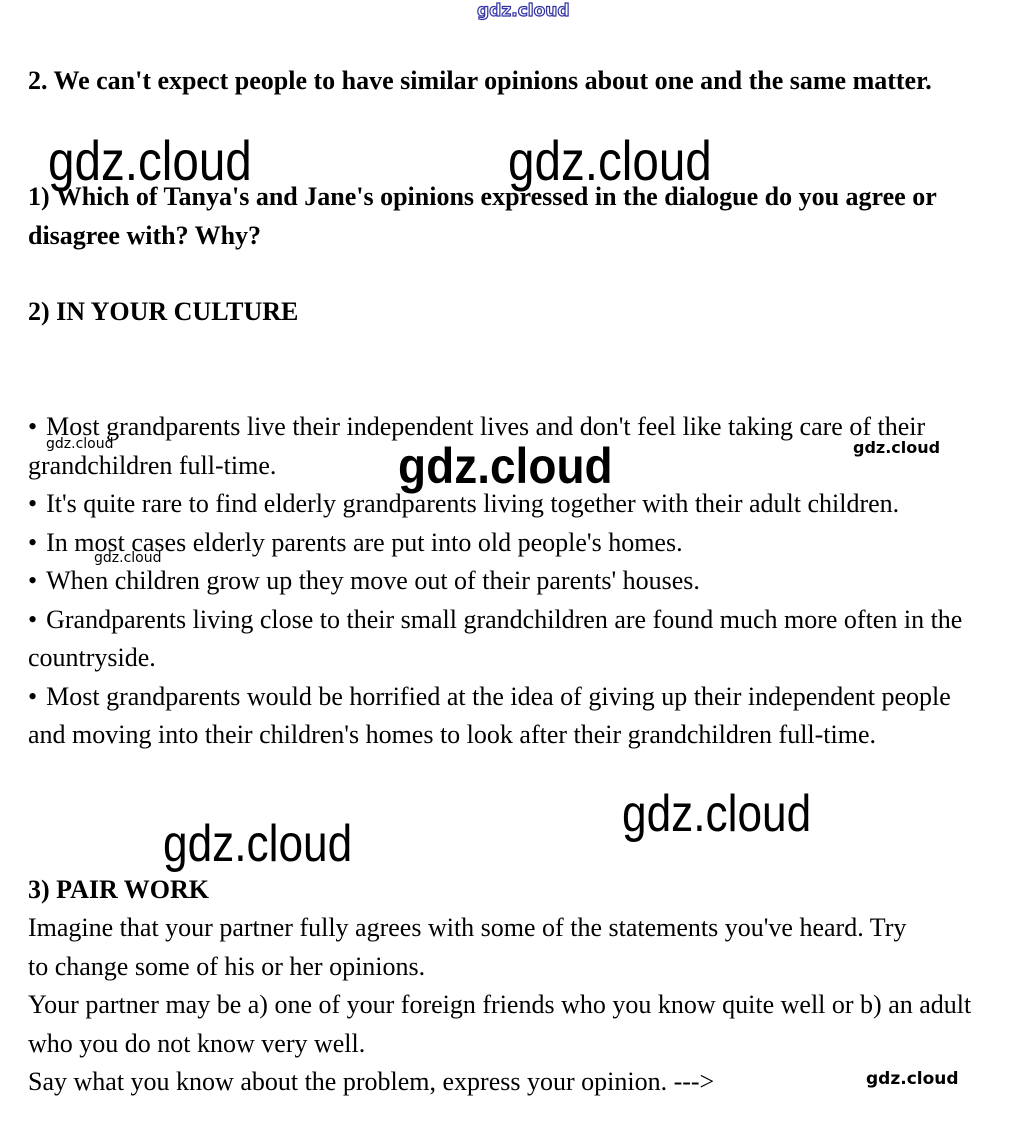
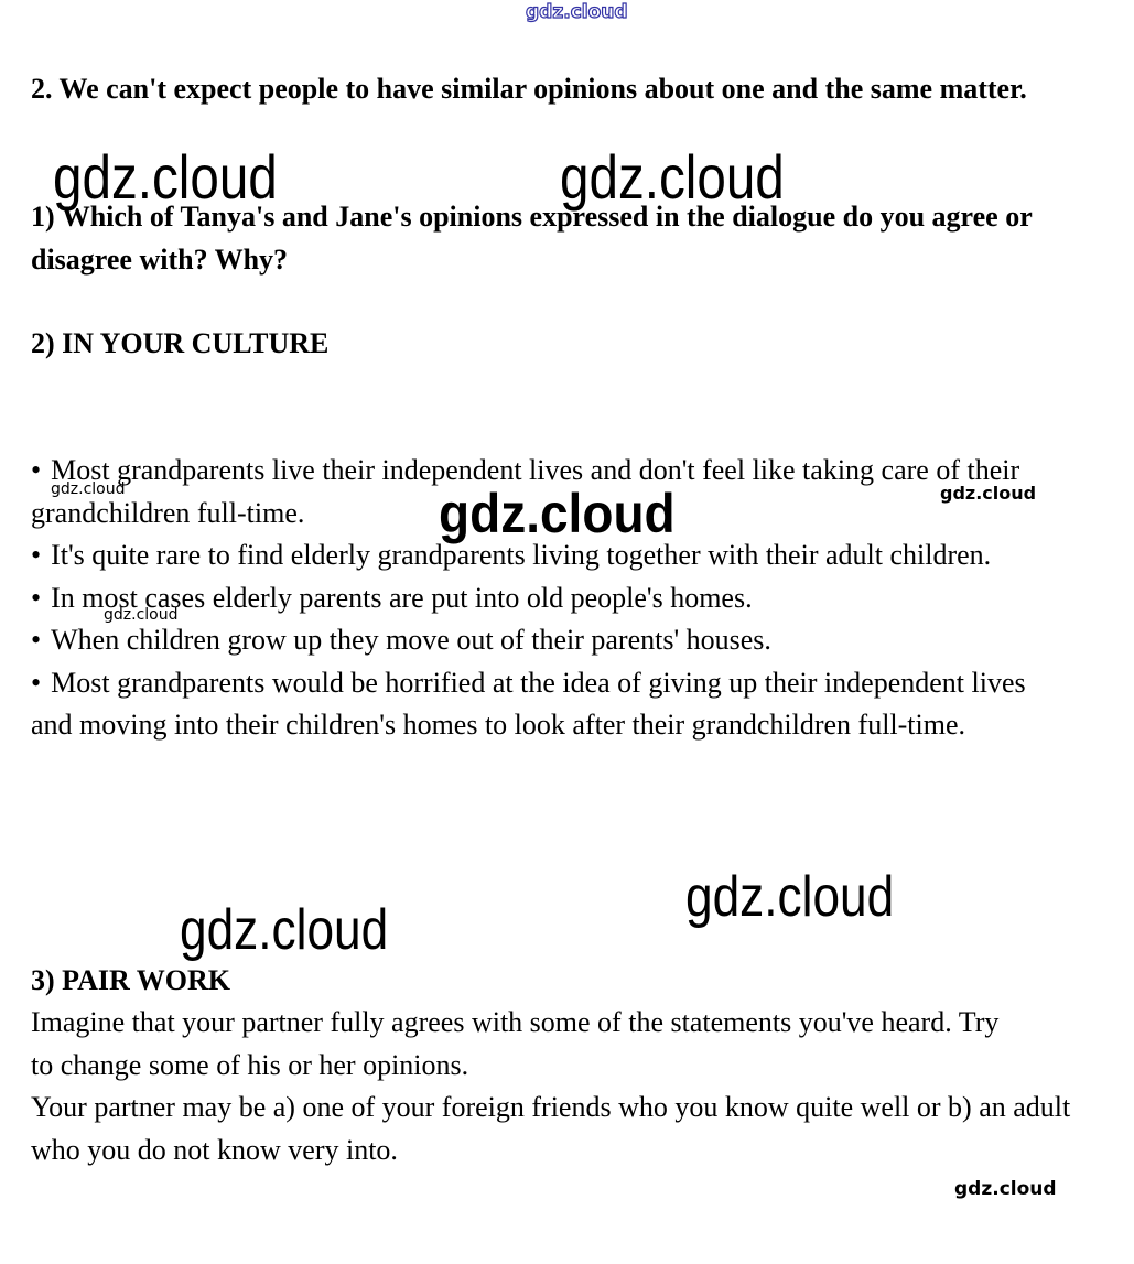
  gdz.cloud
  gdz.cloud
  gdz.cloud
  gdz.cloud
  gdz.cloud
  gdz.cloud
  gdz.cloud
  gdz.cloud
  gdz.cloud
  gdz.cloud
  2. We can't expect people to have similar opinions about one and the same matter.
  1) Which of Tanya's and Jane's opinions expressed in the dialogue do you agree or disagree with? Why?
  2) IN YOUR CULTURE
  • Most grandparents live their independent lives and don't feel like taking care of their grandchildren full-time.
  • It's quite rare to find elderly grandparents living together with their adult children.
  • In most cases elderly parents are put into old people's homes.
  • When children grow up they move out of their parents' houses.
- • Grandparents living close to their small grandchildren are found much more often in the countryside.
- • Most grandparents would be horrified at the idea of giving up their independent people and moving into their children's homes to look after their grandchildren full-time.
+ • Most grandparents would be horrified at the idea of giving up their independent lives and moving into their children's homes to look after their grandchildren full-time.
  3) PAIR WORK
  Imagine that your partner fully agrees with some of the statements you've heard. Try to change some of his or her opinions.
- Your partner may be a) one of your foreign friends who you know quite well or b) an adult who you do not know very well.
+ Your partner may be a) one of your foreign friends who you know quite well or b) an adult who you do not know very into.
- Say what you know about the problem, express your opinion. --->
